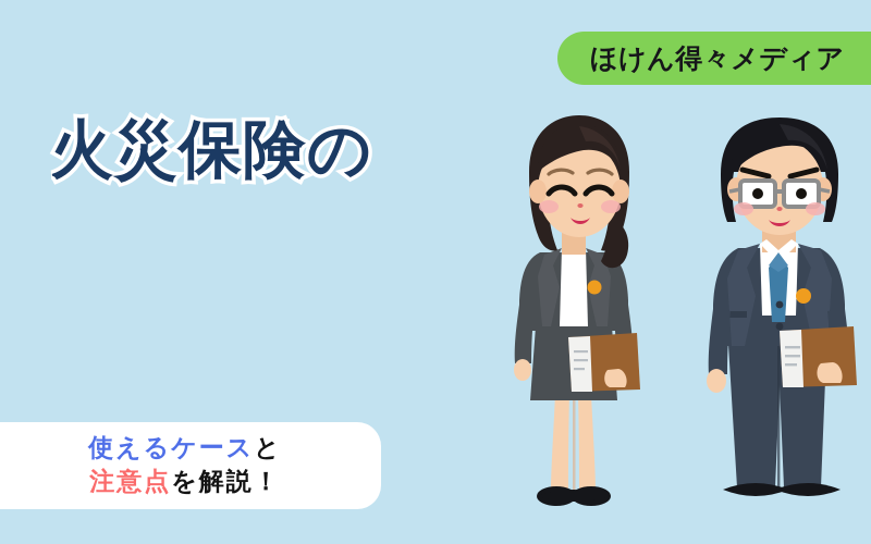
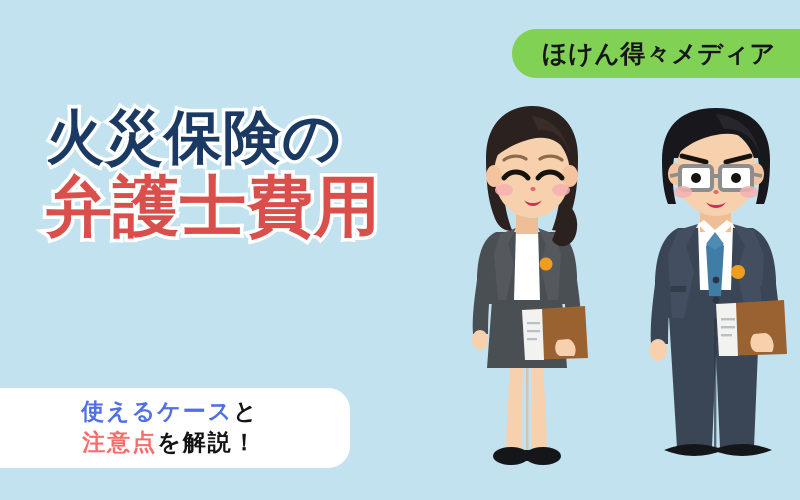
  ほけん得々メディア
  火災保険の
+ 弁護士費用
  使えるケースと
  注意点を解説！
